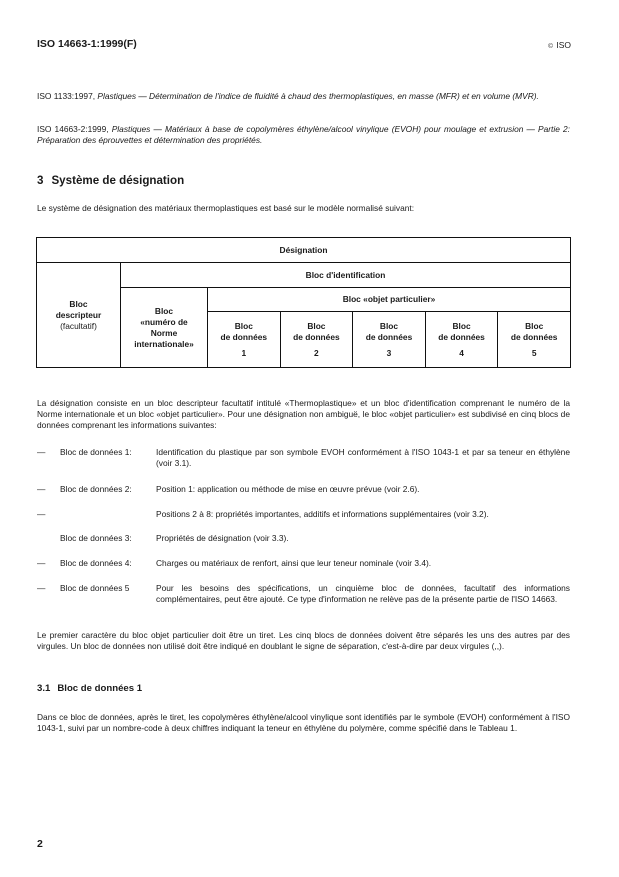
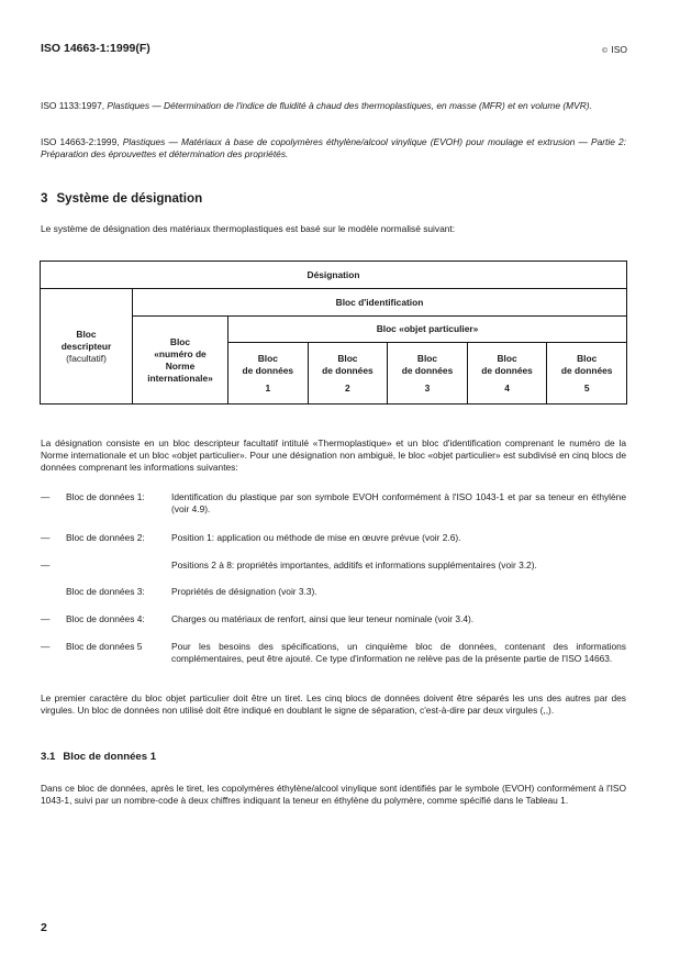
  ISO 14663-1:1999(F)
  ISO
  ISO 1133:1997, Plastiques — Détermination de l'indice de fluidité à chaud des thermoplastiques, en masse (MFR) et en volume (MVR).
  ISO 14663-2:1999, Plastiques — Matériaux à base de copolymères éthylène/alcool vinylique (EVOH) pour moulage et extrusion — Partie 2: Préparation des éprouvettes et détermination des propriétés.
  3 Système de désignation
  Le système de désignation des matériaux thermoplastiques est basé sur le modèle normalisé suivant:
  Désignation
  Bloc descripteur (facultatif)	Bloc d'identification
  Bloc «numéro de Norme internationale»	Bloc «objet particulier»
  Blocde données1	Blocde données2	Blocde données3	Blocde données4	Blocde données5
  La désignation consiste en un bloc descripteur facultatif intitulé «Thermoplastique» et un bloc d'identification comprenant le numéro de la Norme internationale et un bloc «objet particulier». Pour une désignation non ambiguë, le bloc «objet particulier» est subdivisé en cinq blocs de données comprenant les informations suivantes:
  —
  Bloc de données 1:
- Identification du plastique par son symbole EVOH conformément à l'ISO 1043-1 et par sa teneur en éthylène (voir 3.1).
+ Identification du plastique par son symbole EVOH conformément à l'ISO 1043-1 et par sa teneur en éthylène (voir 4.9).
  —
  Bloc de données 2:
  Position 1: application ou méthode de mise en œuvre prévue (voir 2.6).
  —
  Positions 2 à 8: propriétés importantes, additifs et informations supplémentaires (voir 3.2).
  Bloc de données 3:
  Propriétés de désignation (voir 3.3).
  —
  Bloc de données 4:
  Charges ou matériaux de renfort, ainsi que leur teneur nominale (voir 3.4).
  —
  Bloc de données 5
- Pour les besoins des spécifications, un cinquième bloc de données, facultatif des informations complémentaires, peut être ajouté. Ce type d'information ne relève pas de la présente partie de l'ISO 14663.
+ Pour les besoins des spécifications, un cinquième bloc de données, contenant des informations complémentaires, peut être ajouté. Ce type d'information ne relève pas de la présente partie de l'ISO 14663.
  Le premier caractère du bloc objet particulier doit être un tiret. Les cinq blocs de données doivent être séparés les uns des autres par des virgules. Un bloc de données non utilisé doit être indiqué en doublant le signe de séparation, c'est-à-dire par deux virgules (,,).
  3.1 Bloc de données 1
  Dans ce bloc de données, après le tiret, les copolymères éthylène/alcool vinylique sont identifiés par le symbole (EVOH) conformément à l'ISO 1043-1, suivi par un nombre-code à deux chiffres indiquant la teneur en éthylène du polymère, comme spécifié dans le Tableau 1.
  2
